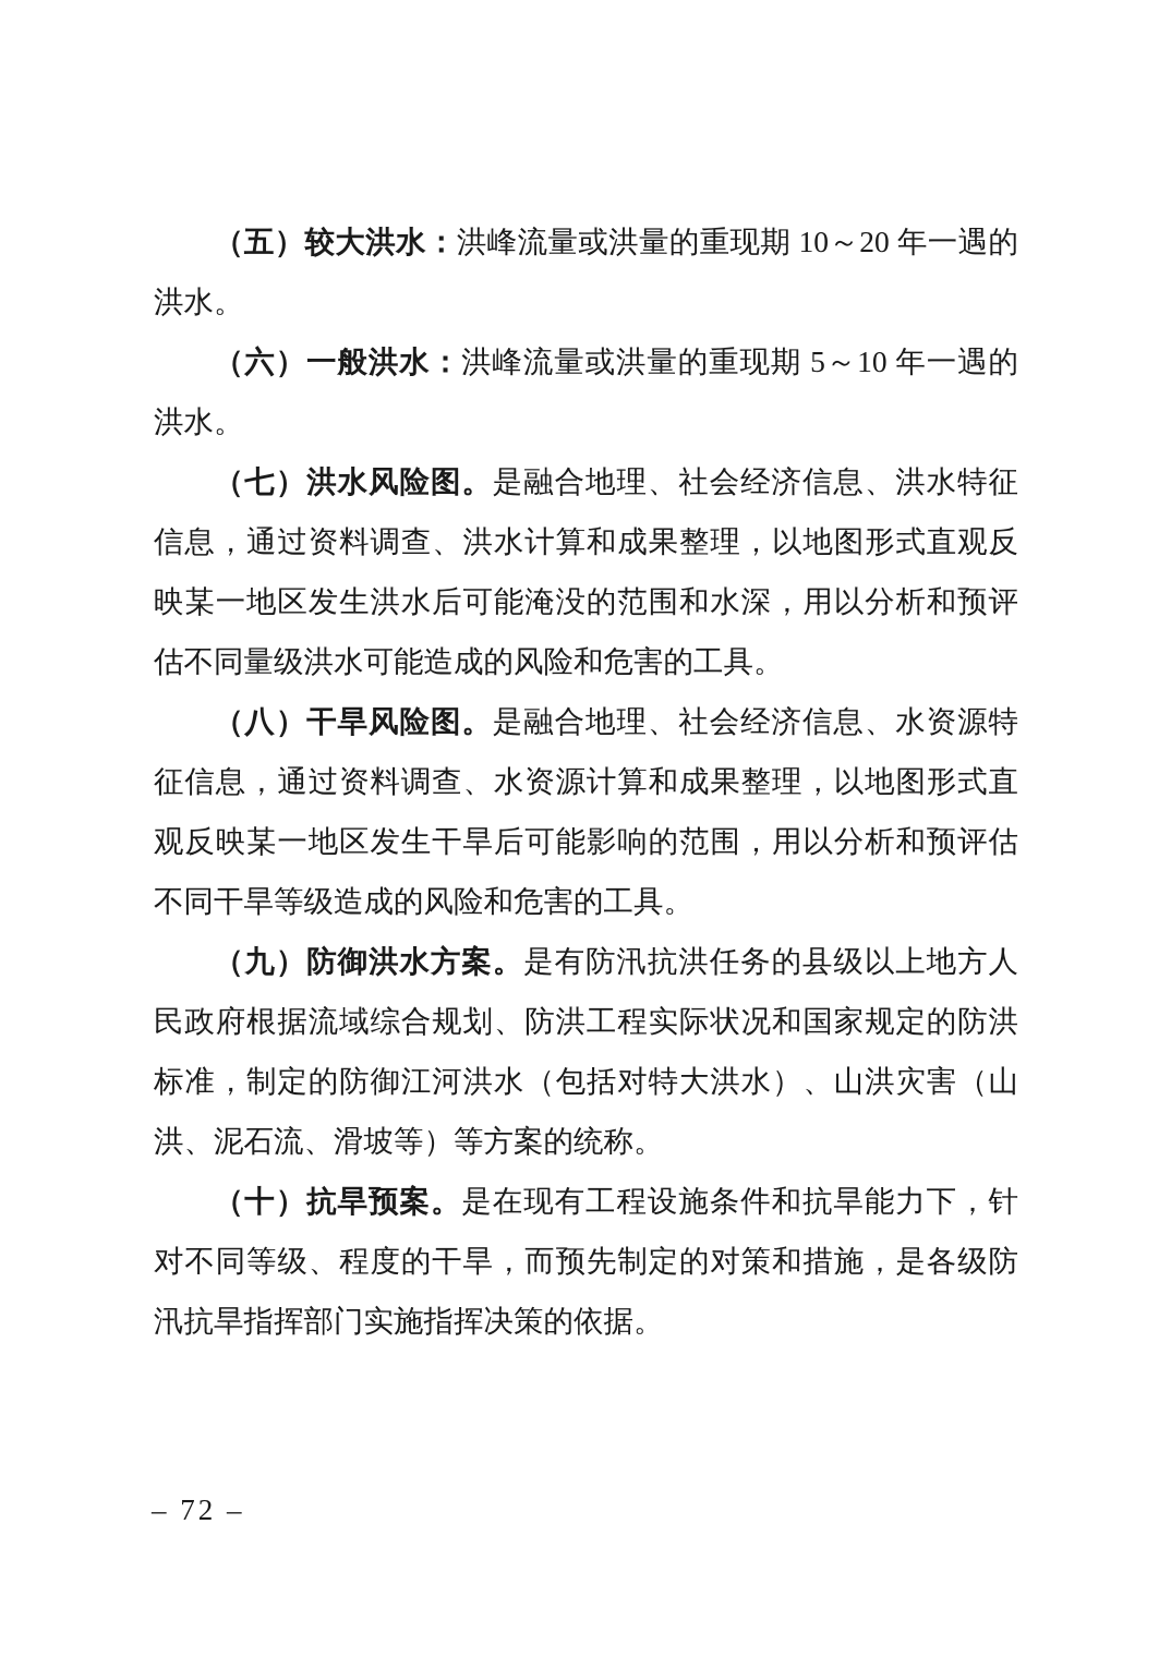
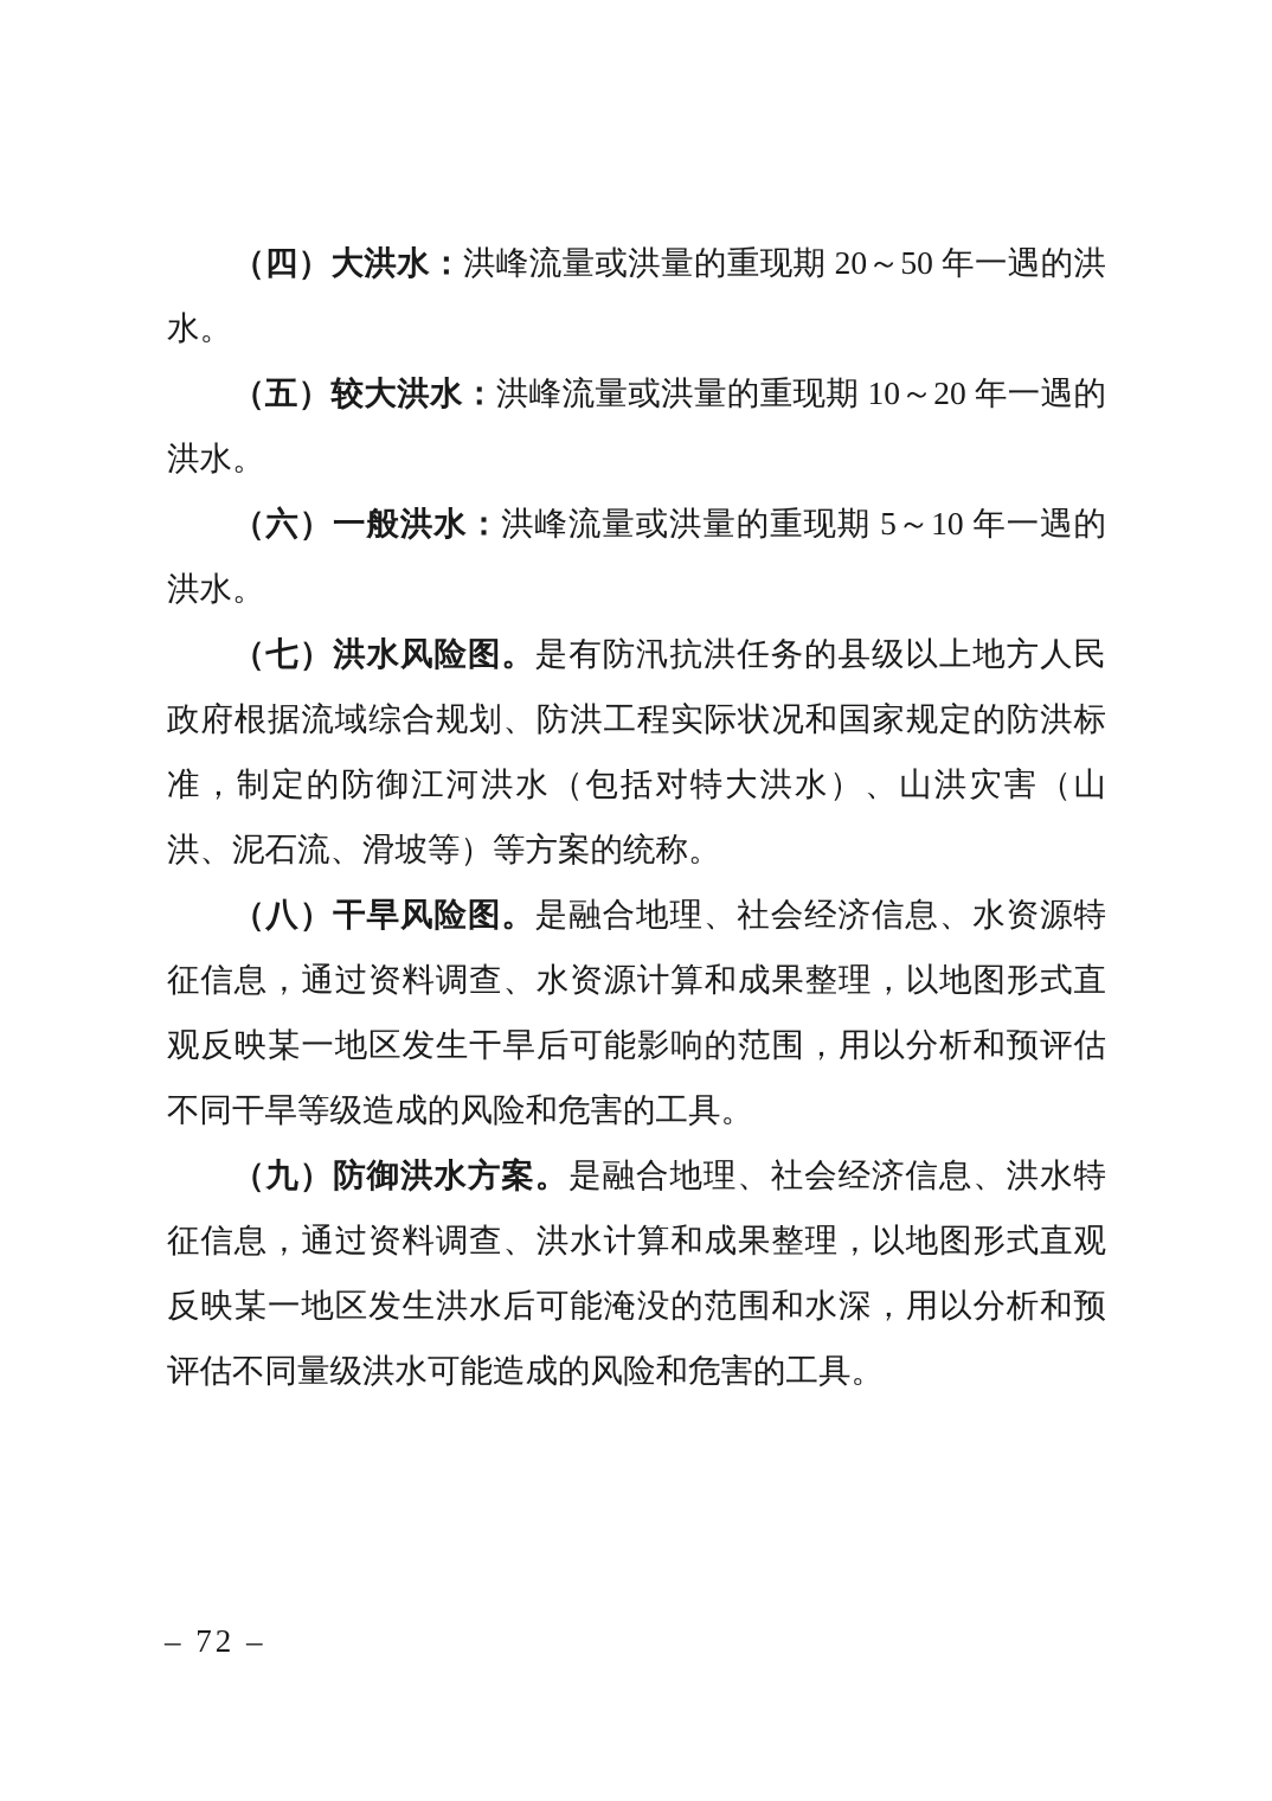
+ （四）大洪水：洪峰流量或洪量的重现期 20～50 年一遇的洪水。
  （五）较大洪水：洪峰流量或洪量的重现期 10～20 年一遇的洪水。
  （六）一般洪水：洪峰流量或洪量的重现期 5～10 年一遇的洪水。
- （七）洪水风险图。是融合地理、社会经济信息、洪水特征信息，通过资料调查、洪水计算和成果整理，以地图形式直观反映某一地区发生洪水后可能淹没的范围和水深，用以分析和预评估不同量级洪水可能造成的风险和危害的工具。
+ （七）洪水风险图。是有防汛抗洪任务的县级以上地方人民政府根据流域综合规划、防洪工程实际状况和国家规定的防洪标准，制定的防御江河洪水（包括对特大洪水）、山洪灾害（山洪、泥石流、滑坡等）等方案的统称。
  （八）干旱风险图。是融合地理、社会经济信息、水资源特征信息，通过资料调查、水资源计算和成果整理，以地图形式直观反映某一地区发生干旱后可能影响的范围，用以分析和预评估不同干旱等级造成的风险和危害的工具。
- （九）防御洪水方案。是有防汛抗洪任务的县级以上地方人民政府根据流域综合规划、防洪工程实际状况和国家规定的防洪标准，制定的防御江河洪水（包括对特大洪水）、山洪灾害（山洪、泥石流、滑坡等）等方案的统称。
+ （九）防御洪水方案。是融合地理、社会经济信息、洪水特征信息，通过资料调查、洪水计算和成果整理，以地图形式直观反映某一地区发生洪水后可能淹没的范围和水深，用以分析和预评估不同量级洪水可能造成的风险和危害的工具。
- （十）抗旱预案。是在现有工程设施条件和抗旱能力下，针对不同等级、程度的干旱，而预先制定的对策和措施，是各级防汛抗旱指挥部门实施指挥决策的依据。
  – 72 –
